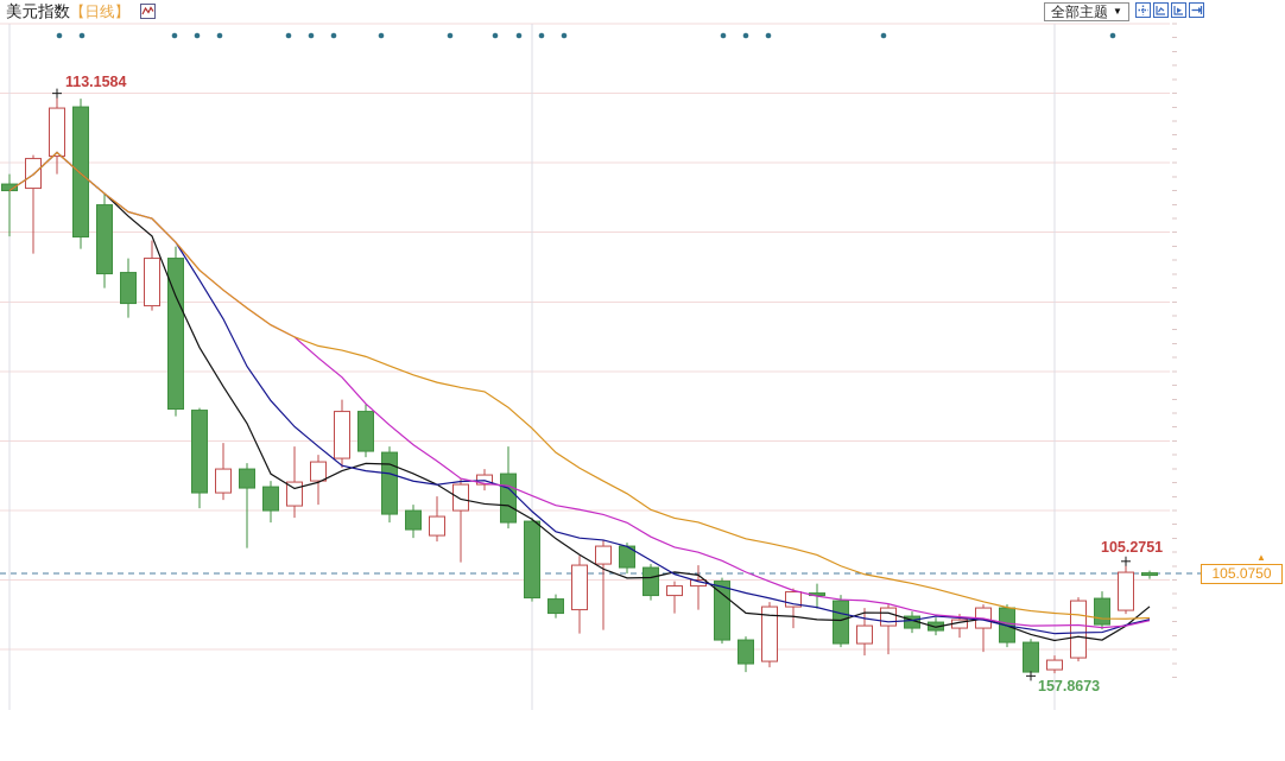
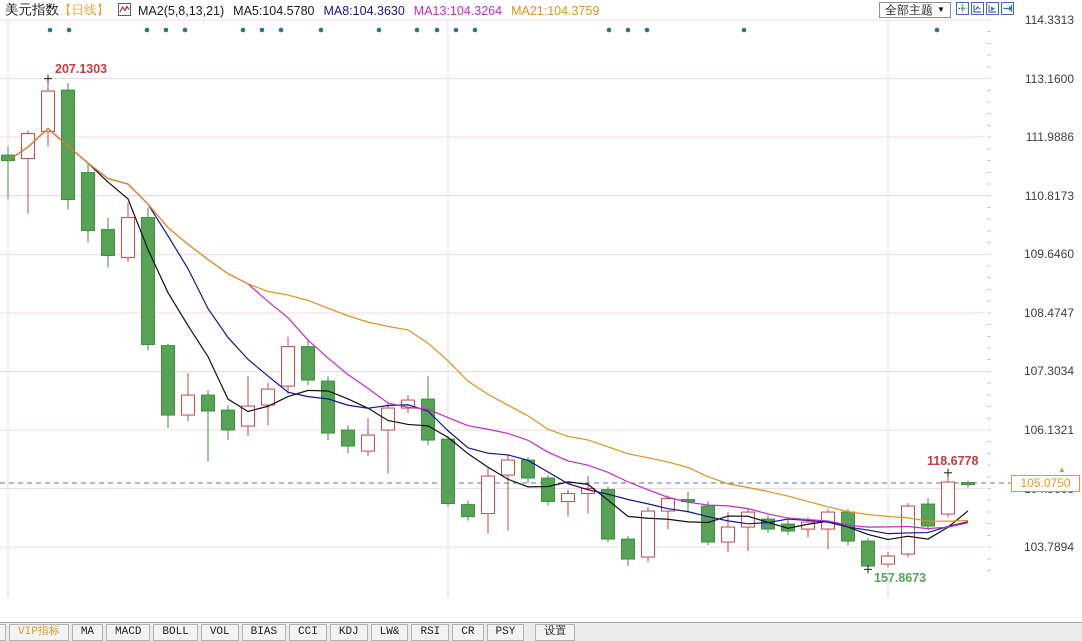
  美元指数【日线】
+ MA2(5,8,13,21)
+ MA5:104.5780
+ MA8:104.3630
+ MA13:104.3264
+ MA21:104.3759
  全部主题
  ▼
+ 114.3313
+ 113.1600
+ 111.9886
+ 110.8173
+ 109.6460
+ 108.4747
+ 107.3034
+ 106.1321
+ 103.7894
  ▲
  105.0750
- 113.1584
+ 207.1303
- 105.2751
+ 118.6778
  157.8673
+ VIP指标
+ MA
+ MACD
+ BOLL
+ VOL
+ BIAS
+ CCI
+ KDJ
+ LW&
+ RSI
+ CR
+ PSY
+ 设置
